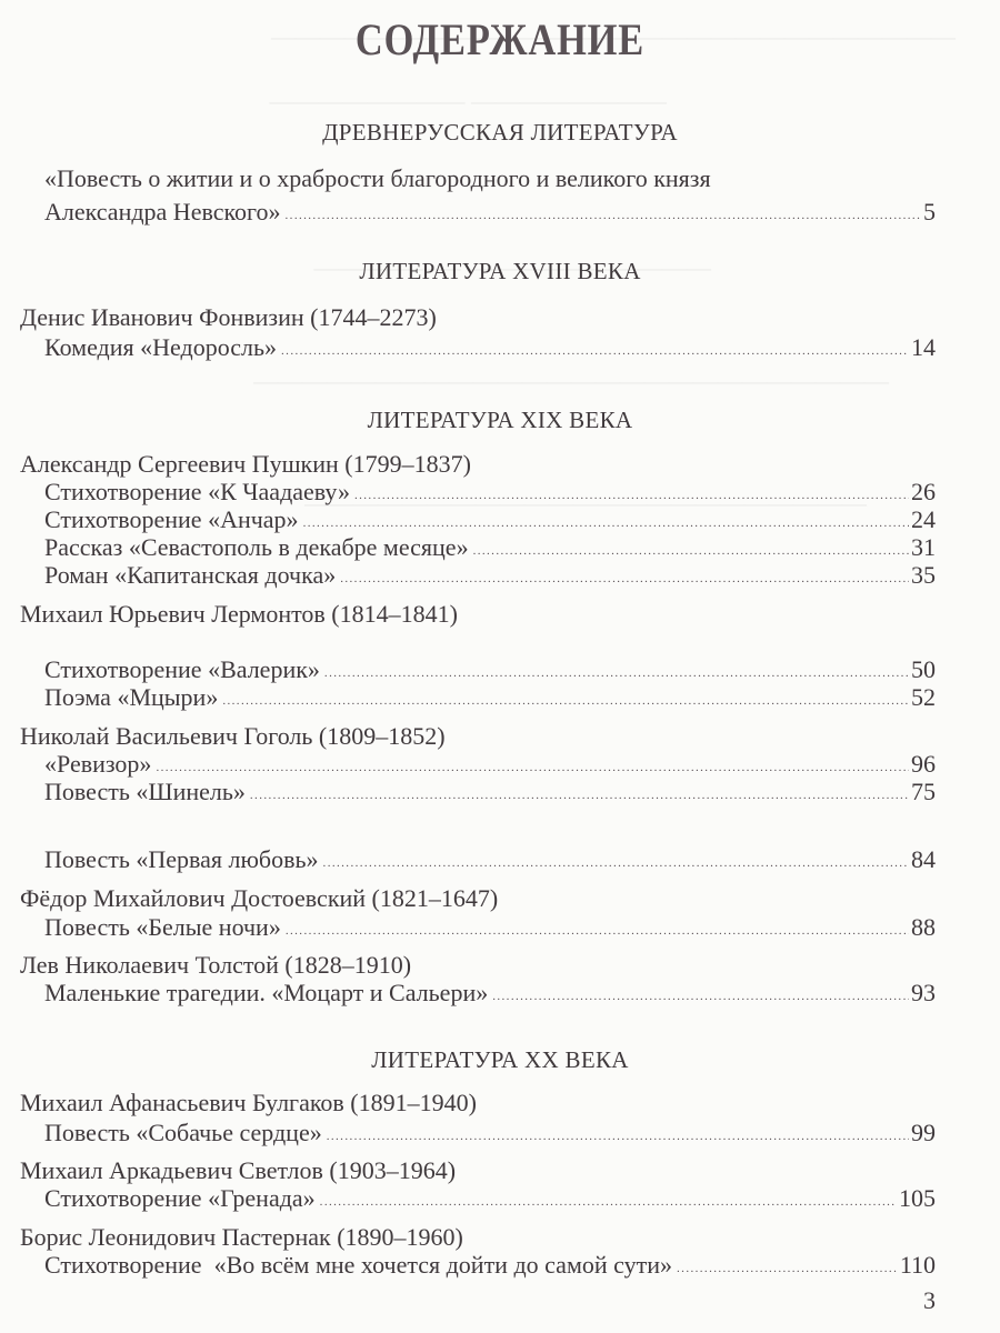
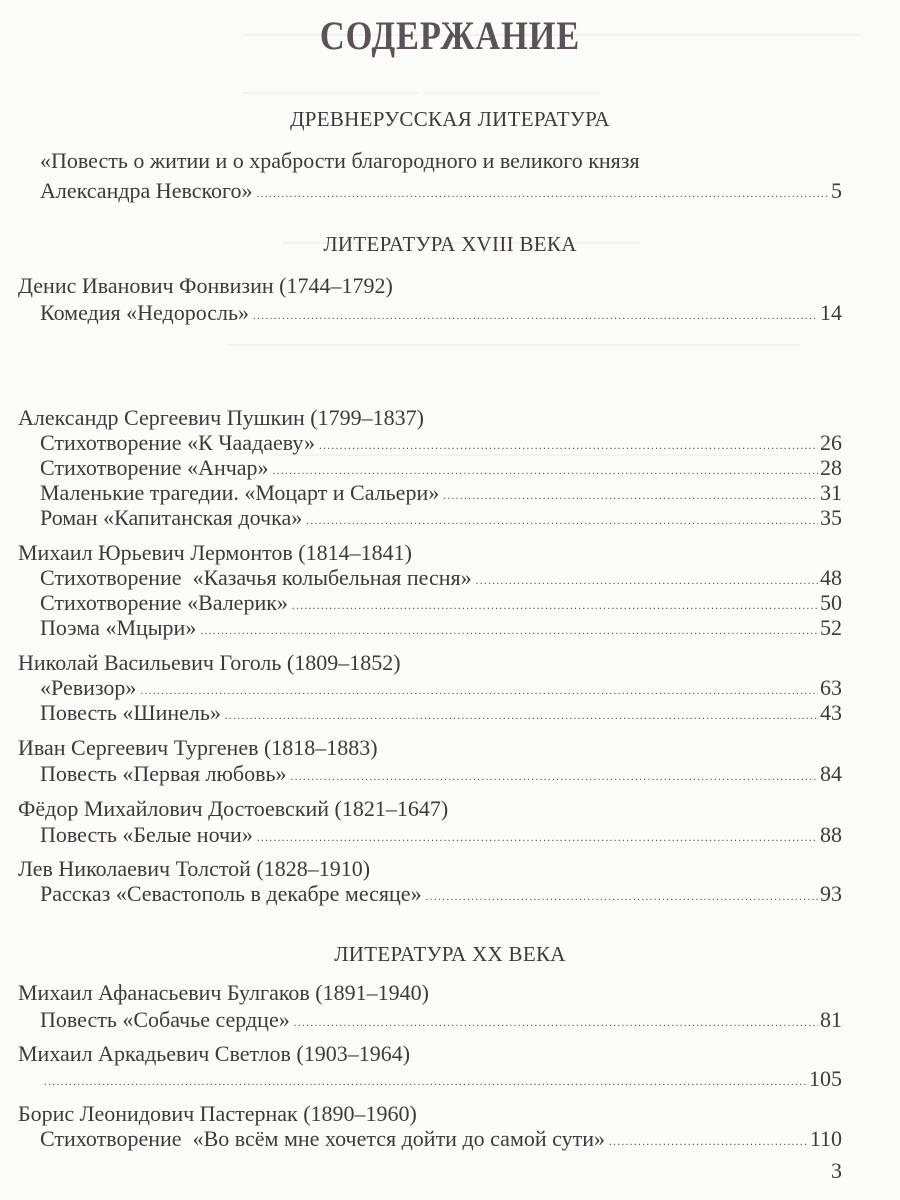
  СОДЕРЖАНИЕ
  ДРЕВНЕРУССКАЯ ЛИТЕРАТУРА
  «Повесть о житии и о храбрости благородного и великого князя
  Александра Невского»
  5
  ЛИТЕРАТУРА XVIII ВЕКА
- Денис Иванович Фонвизин (1744–2273)
+ Денис Иванович Фонвизин (1744–1792)
  Комедия «Недоросль»
  14
- ЛИТЕРАТУРА XIX ВЕКА
  Александр Сергеевич Пушкин (1799–1837)
  Стихотворение «К Чаадаеву»
  26
  Стихотворение «Анчар»
- 24
+ 28
- Рассказ «Севастополь в декабре месяце»
+ Маленькие трагедии. «Моцарт и Сальери»
  31
  Роман «Капитанская дочка»
  35
  Михаил Юрьевич Лермонтов (1814–1841)
+ Стихотворение «Казачья колыбельная песня»
+ 48
  Стихотворение «Валерик»
  50
  Поэма «Мцыри»
  52
  Николай Васильевич Гоголь (1809–1852)
  «Ревизор»
- 96
+ 63
  Повесть «Шинель»
- 75
+ 43
+ Иван Сергеевич Тургенев (1818–1883)
  Повесть «Первая любовь»
  84
  Фёдор Михайлович Достоевский (1821–1647)
  Повесть «Белые ночи»
  88
  Лев Николаевич Толстой (1828–1910)
- Маленькие трагедии. «Моцарт и Сальери»
+ Рассказ «Севастополь в декабре месяце»
  93
  ЛИТЕРАТУРА XX ВЕКА
  Михаил Афанасьевич Булгаков (1891–1940)
  Повесть «Собачье сердце»
- 99
+ 81
  Михаил Аркадьевич Светлов (1903–1964)
- Стихотворение «Гренада»
  105
  Борис Леонидович Пастернак (1890–1960)
  Стихотворение «Во всём мне хочется дойти до самой сути»
  110
  3
